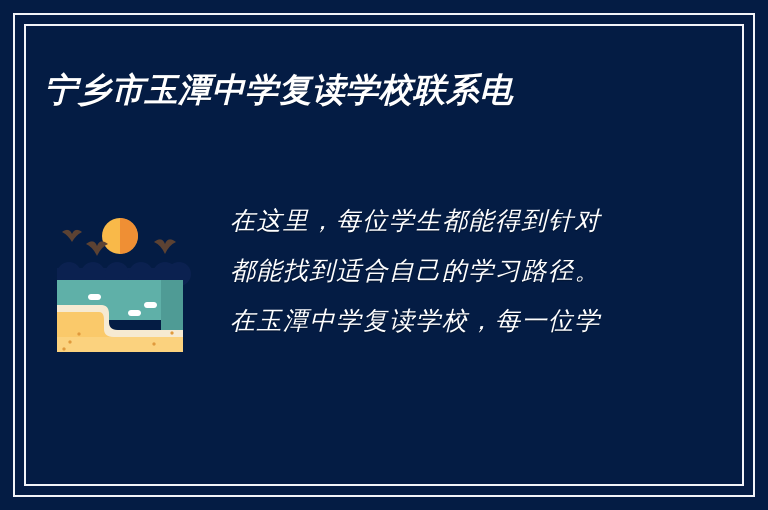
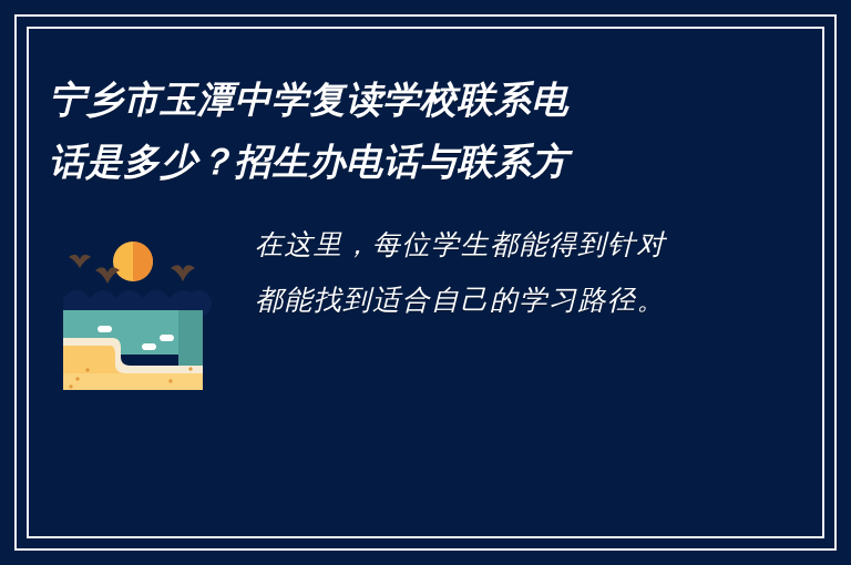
  宁乡市玉潭中学复读学校联系电
+ 话是多少？招生办电话与联系方
  在这里，每位学生都能得到针对
  都能找到适合自己的学习路径。
- 在玉潭中学复读学校，每一位学
